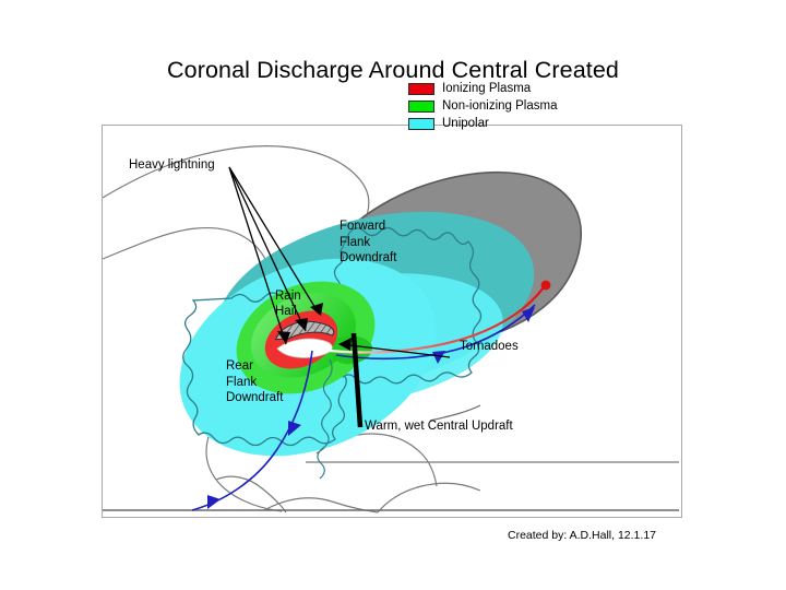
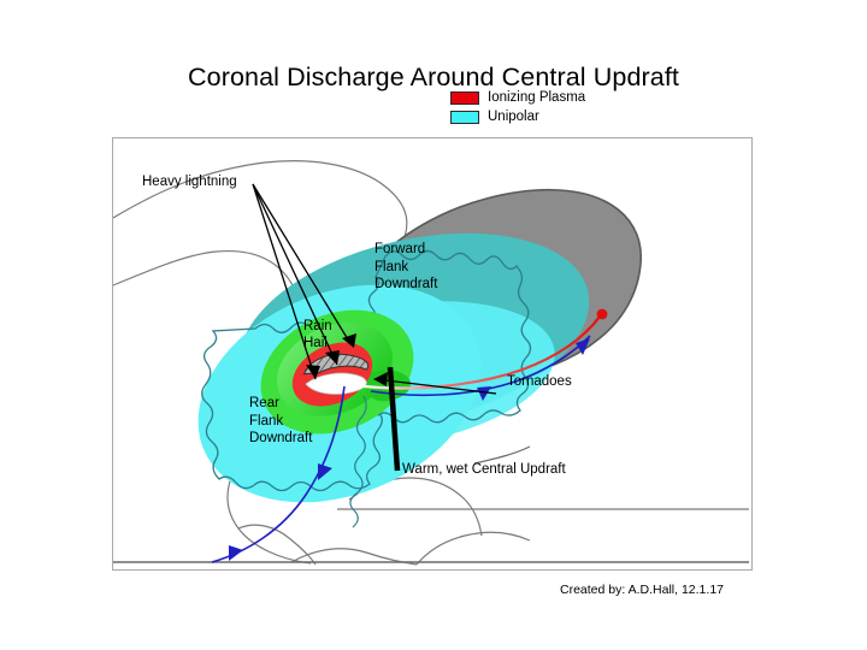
- Coronal Discharge Around Central Created
+ Coronal Discharge Around Central Updraft
  Heavy lightning
  Forward
  Flank
  Downdraft
  Rear
  Flank
  Downdraft
  Rain
  Hail
  Tornadoes
  Warm, wet Central Updraft
  Ionizing Plasma
- Non-ionizing Plasma
  Unipolar
  Created by: A.D.Hall, 12.1.17
